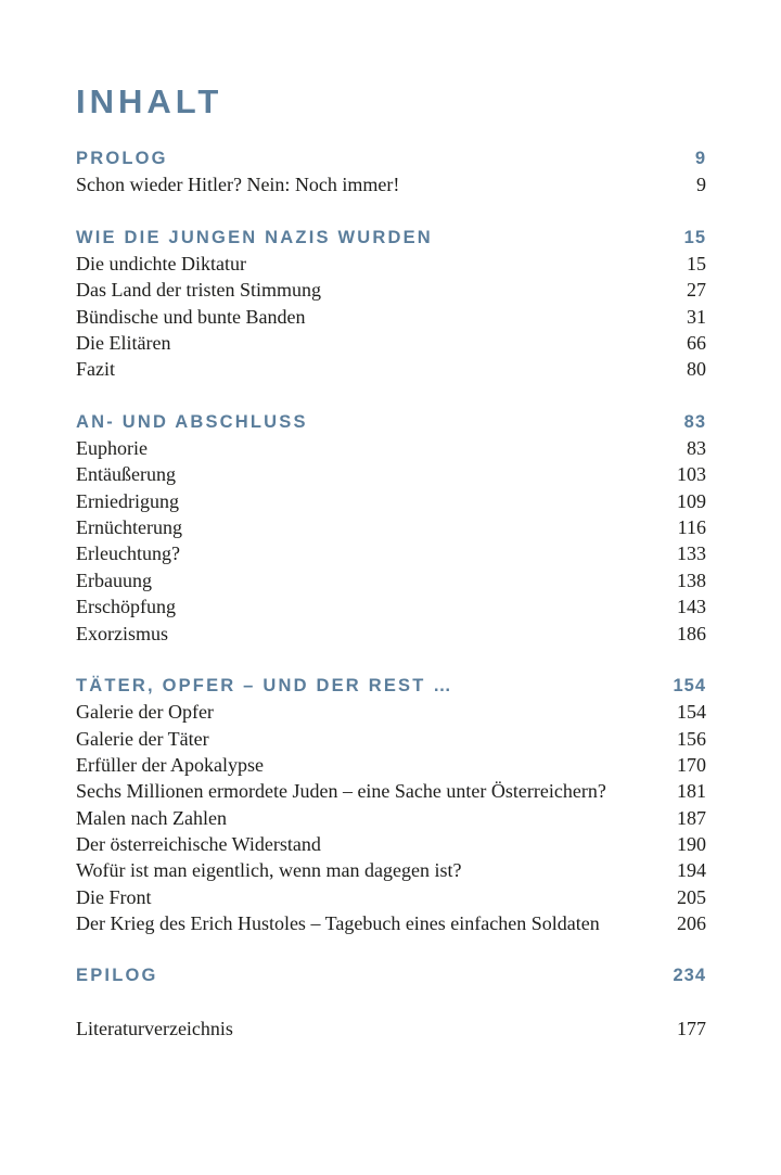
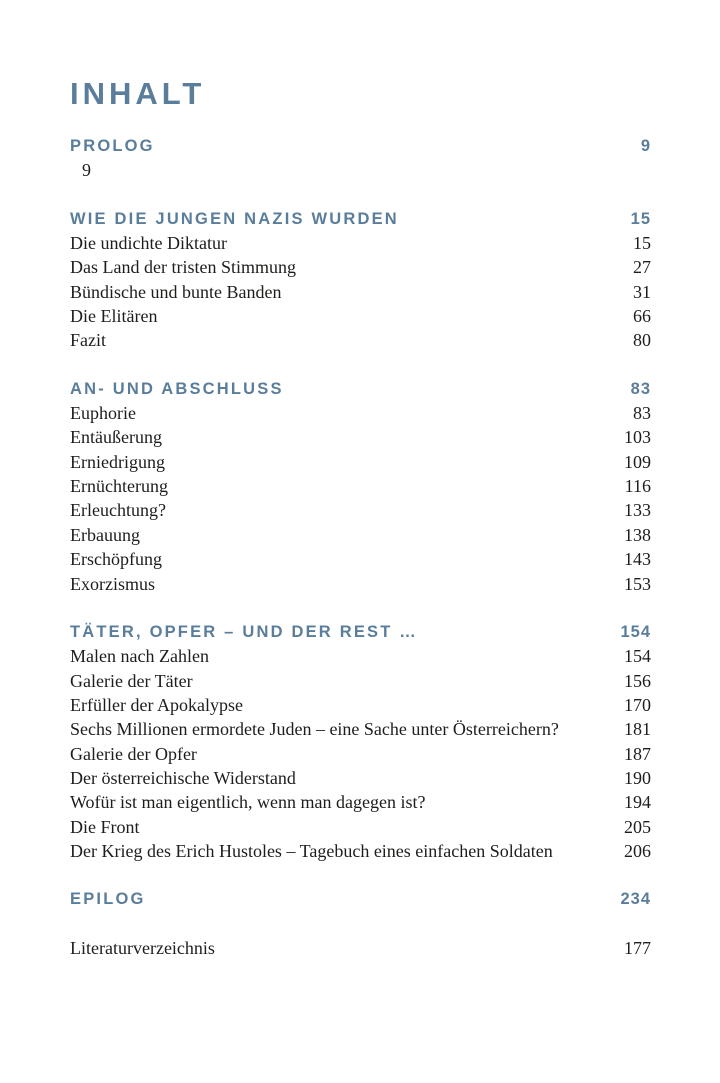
  INHALT
  PROLOG
  9
- Schon wieder Hitler? Nein: Noch immer!
  9
  WIE DIE JUNGEN NAZIS WURDEN
  15
  Die undichte Diktatur
  15
  Das Land der tristen Stimmung
  27
  Bündische und bunte Banden
  31
  Die Elitären
  66
  Fazit
  80
  AN- UND ABSCHLUSS
  83
  Euphorie
  83
  Entäußerung
  103
  Erniedrigung
  109
  Ernüchterung
  116
  Erleuchtung?
  133
  Erbauung
  138
  Erschöpfung
  143
  Exorzismus
- 186
+ 153
  TÄTER, OPFER – UND DER REST …
  154
- Galerie der Opfer
+ Malen nach Zahlen
  154
  Galerie der Täter
  156
  Erfüller der Apokalypse
  170
  Sechs Millionen ermordete Juden – eine Sache unter Österreichern?
  181
- Malen nach Zahlen
+ Galerie der Opfer
  187
  Der österreichische Widerstand
  190
  Wofür ist man eigentlich, wenn man dagegen ist?
  194
  Die Front
  205
  Der Krieg des Erich Hustoles – Tagebuch eines einfachen Soldaten
  206
  EPILOG
  234
  Literaturverzeichnis
  177
